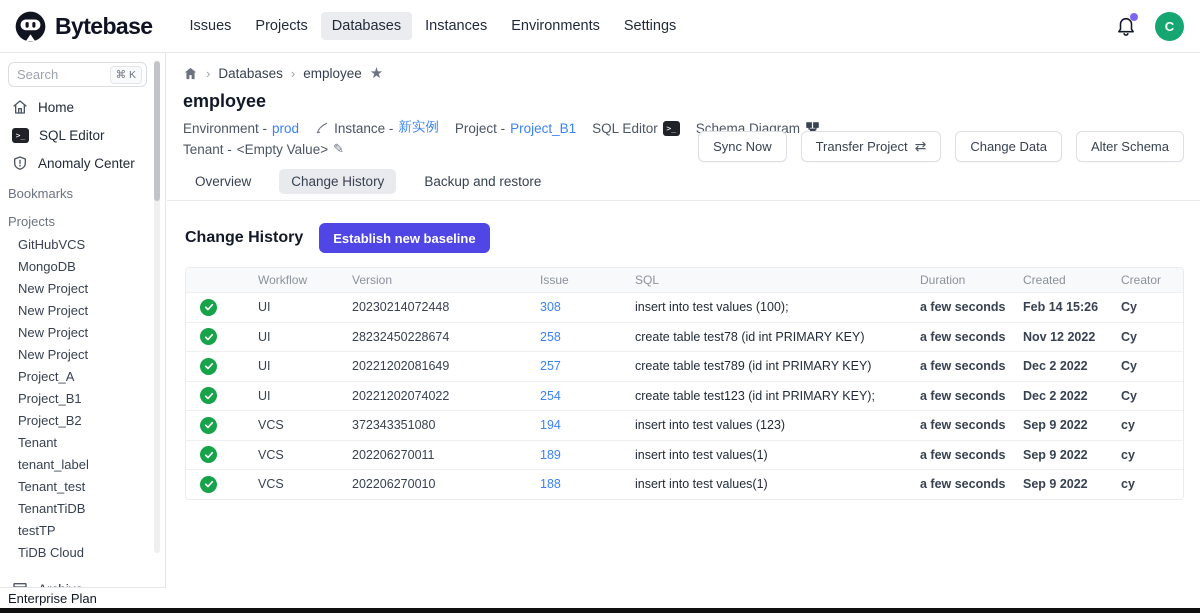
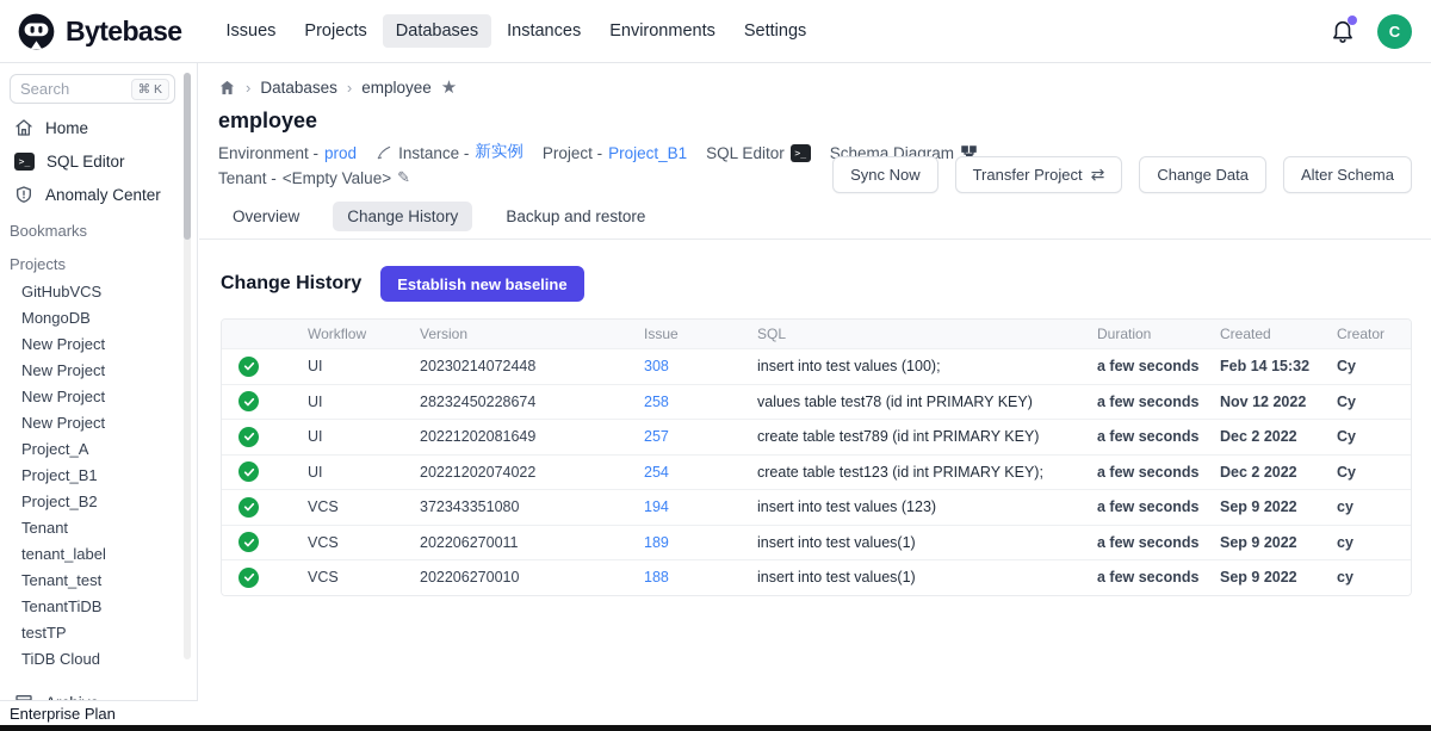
  Bytebase
  Issues
  Projects
  Databases
  Instances
  Environments
  Settings
  C
  Search
  ⌘ K
  Home
  >_
  SQL Editor
  Anomaly Center
  Bookmarks
  Projects
  GitHubVCS
  MongoDB
  New Project
  New Project
  New Project
  New Project
  Project_A
  Project_B1
  Project_B2
  Tenant
  tenant_label
  Tenant_test
  TenantTiDB
  testTP
  TiDB Cloud
  Enterprise Plan
  ›
  Databases
  ›
  employee
  ★
  employee
  Environment -
  prod
  Instance -
  新实例
  Project -
  Project_B1
  SQL Editor
  >_
  Schema Diagram
  Tenant -
  <Empty Value>
  ✎
  Sync Now
  Transfer Project
  ⇄
  Change Data
  Alter Schema
  Overview
  Change History
  Backup and restore
  Change History
  Establish new baseline
  Workflow
  Version
  Issue
  SQL
  Duration
  Created
  Creator
  UI
  20230214072448
  308
  insert into test values (100);
  a few seconds
- Feb 14 15:26
+ Feb 14 15:32
  Cy
  UI
  28232450228674
  258
- create table test78 (id int PRIMARY KEY)
+ values table test78 (id int PRIMARY KEY)
  a few seconds
  Nov 12 2022
  Cy
  UI
  20221202081649
  257
  create table test789 (id int PRIMARY KEY)
  a few seconds
  Dec 2 2022
  Cy
  UI
  20221202074022
  254
  create table test123 (id int PRIMARY KEY);
  a few seconds
  Dec 2 2022
  Cy
  VCS
  372343351080
  194
  insert into test values (123)
  a few seconds
  Sep 9 2022
  cy
  VCS
  202206270011
  189
  insert into test values(1)
  a few seconds
  Sep 9 2022
  cy
  VCS
  202206270010
  188
  insert into test values(1)
  a few seconds
  Sep 9 2022
  cy
